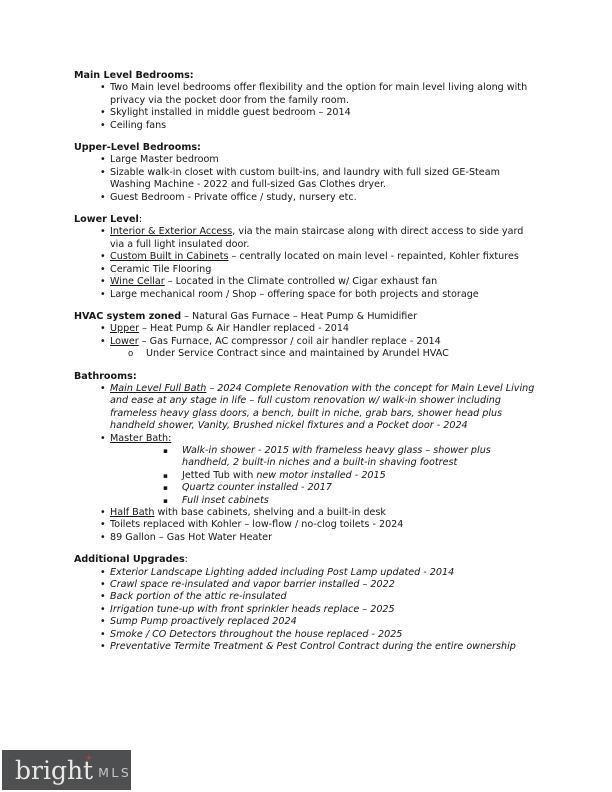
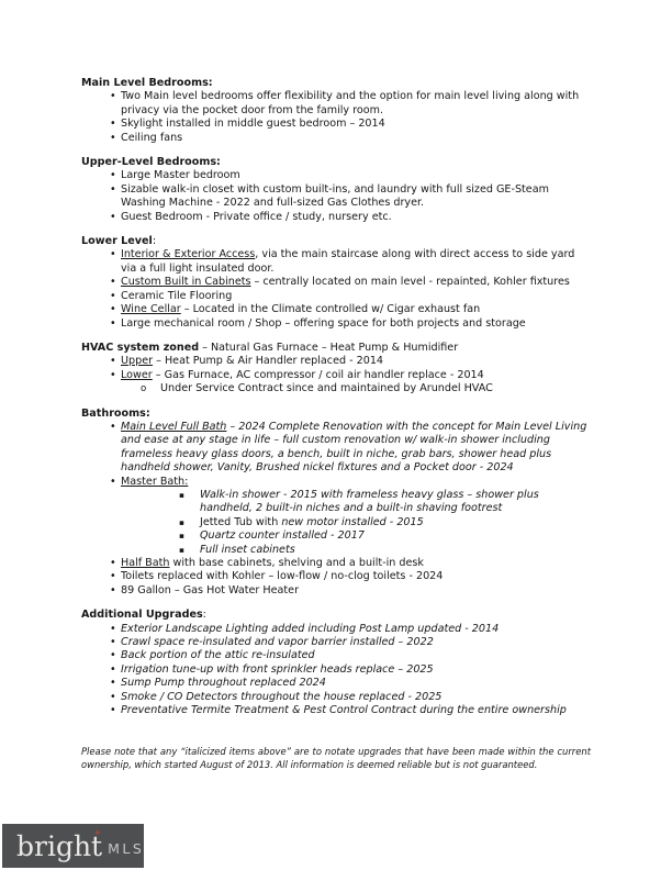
  Main Level Bedrooms:
  •
  Two Main level bedrooms offer flexibility and the option for main level living along with privacy via the pocket door from the family room.
  •
  Skylight installed in middle guest bedroom – 2014
  •
  Ceiling fans
  Upper-Level Bedrooms:
  •
  Large Master bedroom
  •
  Sizable walk-in closet with custom built-ins, and laundry with full sized GE-Steam Washing Machine - 2022 and full-sized Gas Clothes dryer.
  •
  Guest Bedroom - Private office / study, nursery etc.
  Lower Level:
  •
  Interior & Exterior Access, via the main staircase along with direct access to side yard via a full light insulated door.
  •
  Custom Built in Cabinets – centrally located on main level - repainted, Kohler fixtures
  •
  Ceramic Tile Flooring
  •
  Wine Cellar – Located in the Climate controlled w/ Cigar exhaust fan
  •
  Large mechanical room / Shop – offering space for both projects and storage
  HVAC system zoned – Natural Gas Furnace – Heat Pump & Humidifier
  •
  Upper – Heat Pump & Air Handler replaced - 2014
  •
  Lower – Gas Furnace, AC compressor / coil air handler replace - 2014
  o
  Under Service Contract since and maintained by Arundel HVAC
  Bathrooms:
  •
  Main Level Full Bath – 2024 Complete Renovation with the concept for Main Level Living and ease at any stage in life – full custom renovation w/ walk-in shower including frameless heavy glass doors, a bench, built in niche, grab bars, shower head plus handheld shower, Vanity, Brushed nickel fixtures and a Pocket door - 2024
  •
  Master Bath:
  ▪
  Walk-in shower - 2015 with frameless heavy glass – shower plus handheld, 2 built-in niches and a built-in shaving footrest
  ▪
  Jetted Tub with new motor installed - 2015
  ▪
  Quartz counter installed - 2017
  ▪
  Full inset cabinets
  •
  Half Bath with base cabinets, shelving and a built-in desk
  •
  Toilets replaced with Kohler – low-flow / no-clog toilets - 2024
  •
  89 Gallon – Gas Hot Water Heater
  Additional Upgrades:
  •
  Exterior Landscape Lighting added including Post Lamp updated - 2014
  •
  Crawl space re-insulated and vapor barrier installed – 2022
  •
  Back portion of the attic re-insulated
  •
  Irrigation tune-up with front sprinkler heads replace – 2025
  •
- Sump Pump proactively replaced 2024
+ Sump Pump throughout replaced 2024
  •
  Smoke / CO Detectors throughout the house replaced - 2025
  •
  Preventative Termite Treatment & Pest Control Contract during the entire ownership
+ Please note that any “italicized items above” are to notate upgrades that have been made within the current ownership, which started August of 2013. All information is deemed reliable but is not guaranteed.
  bright
  ✦
  MLS
